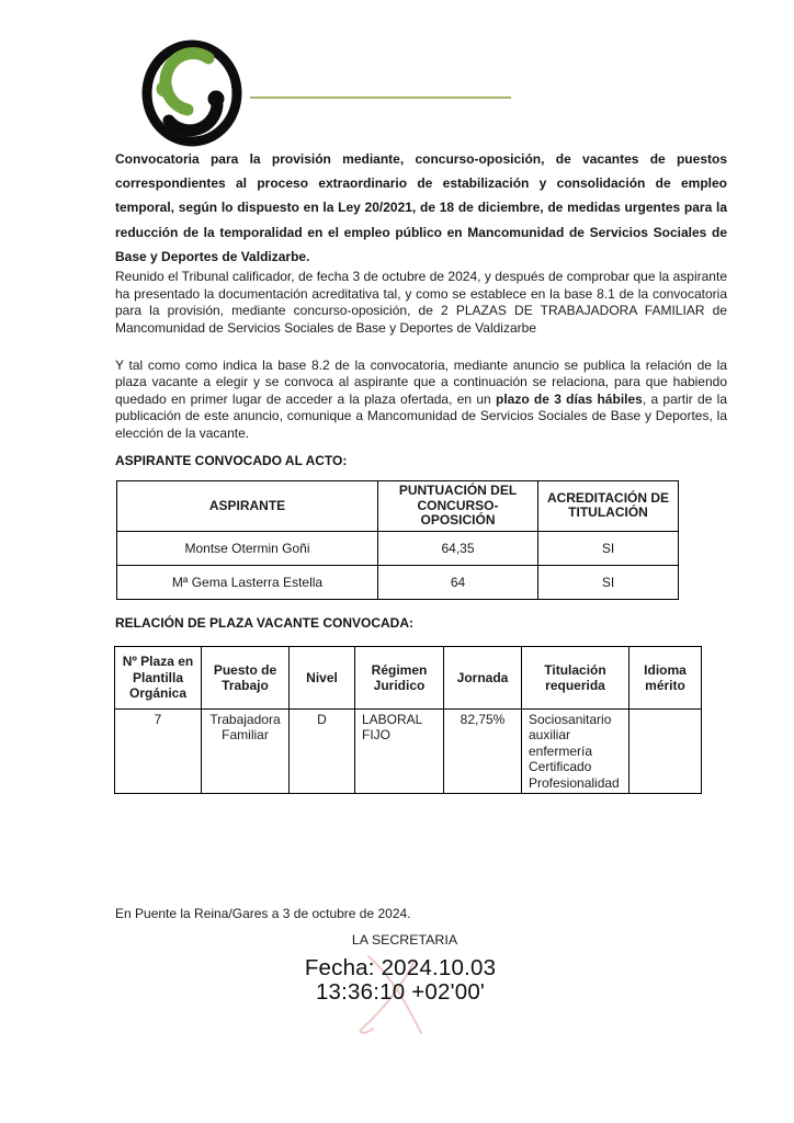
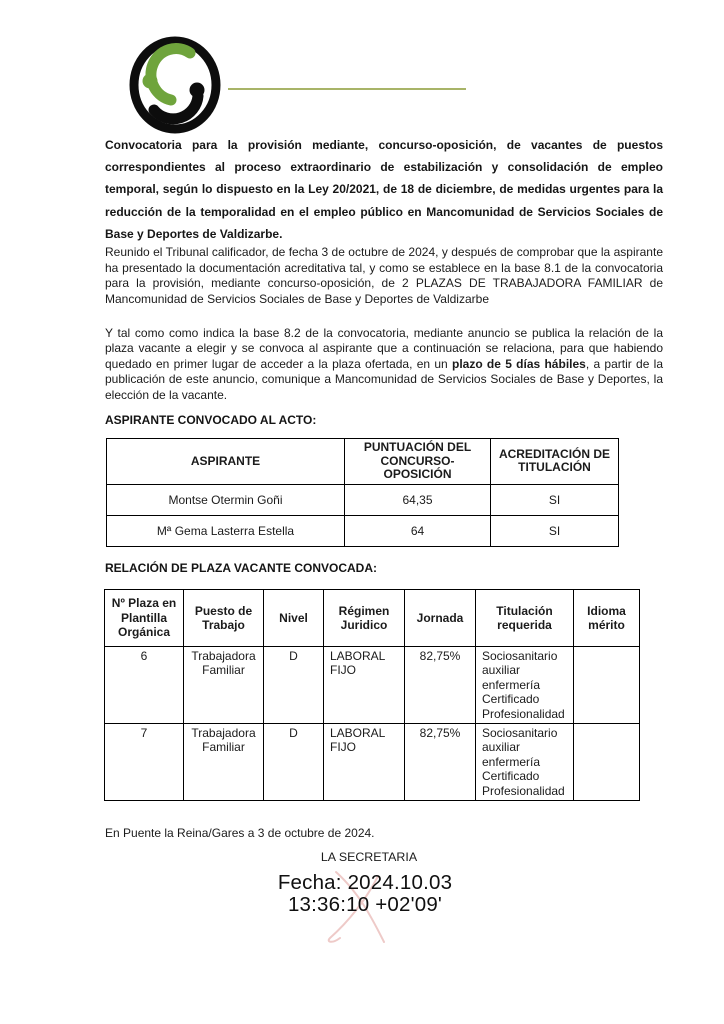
  Convocatoria para la provisión mediante, concurso-oposición, de vacantes de puestos correspondientes al proceso extraordinario de estabilización y consolidación de empleo temporal, según lo dispuesto en la Ley 20/2021, de 18 de diciembre, de medidas urgentes para la reducción de la temporalidad en el empleo público en Mancomunidad de Servicios Sociales de Base y Deportes de Valdizarbe.
  Reunido el Tribunal calificador, de fecha 3 de octubre de 2024, y después de comprobar que la aspirante ha presentado la documentación acreditativa tal, y como se establece en la base 8.1 de la convocatoria para la provisión, mediante concurso-oposición, de 2 PLAZAS DE TRABAJADORA FAMILIAR de Mancomunidad de Servicios Sociales de Base y Deportes de Valdizarbe
- Y tal como como indica la base 8.2 de la convocatoria, mediante anuncio se publica la relación de la plaza vacante a elegir y se convoca al aspirante que a continuación se relaciona, para que habiendo quedado en primer lugar de acceder a la plaza ofertada, en un plazo de 3 días hábiles, a partir de la publicación de este anuncio, comunique a Mancomunidad de Servicios Sociales de Base y Deportes, la elección de la vacante.
+ Y tal como como indica la base 8.2 de la convocatoria, mediante anuncio se publica la relación de la plaza vacante a elegir y se convoca al aspirante que a continuación se relaciona, para que habiendo quedado en primer lugar de acceder a la plaza ofertada, en un plazo de 5 días hábiles, a partir de la publicación de este anuncio, comunique a Mancomunidad de Servicios Sociales de Base y Deportes, la elección de la vacante.
  ASPIRANTE CONVOCADO AL ACTO:
  ASPIRANTE	PUNTUACIÓN DEL CONCURSO-OPOSICIÓN	ACREDITACIÓN DE TITULACIÓN
  Montse Otermin Goñi	64,35	SI
  Mª Gema Lasterra Estella	64	SI
  RELACIÓN DE PLAZA VACANTE CONVOCADA:
  Nº Plaza en Plantilla Orgánica	Puesto de Trabajo	Nivel	Régimen Juridico	Jornada	Titulación requerida	Idioma mérito
+ 6	Trabajadora Familiar	D	LABORAL FIJO	82,75%	Sociosanitario auxiliar enfermería Certificado Profesionalidad
  7	Trabajadora Familiar	D	LABORAL FIJO	82,75%	Sociosanitario auxiliar enfermería Certificado Profesionalidad
  En Puente la Reina/Gares a 3 de octubre de 2024.
  LA SECRETARIA
  Fecha: 2024.10.03
- 13:36:10 +02'00'
+ 13:36:10 +02'09'
